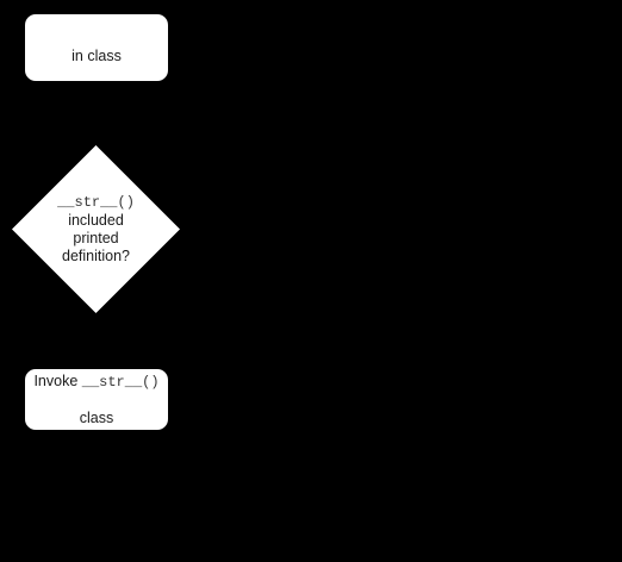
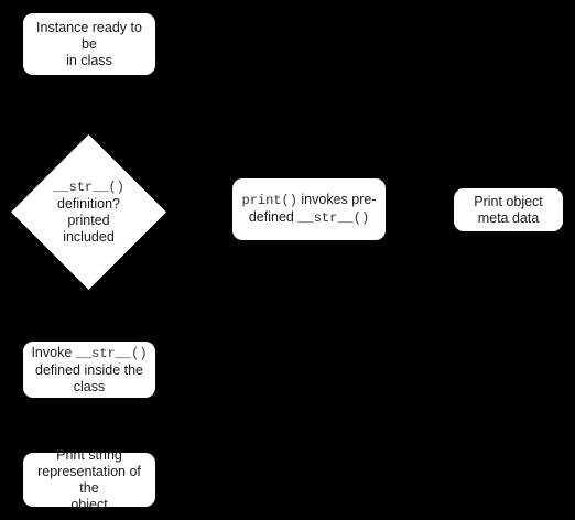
+ Instance ready to be
  in class
  __str__()
- included
+ definition?
  printed
- definition?
+ included
+ print() invokes pre-
+ defined __str__()
+ Print object
+ meta data
  Invoke __str__()
+ defined inside the
  class
+ Print string
+ representation of the
+ object
